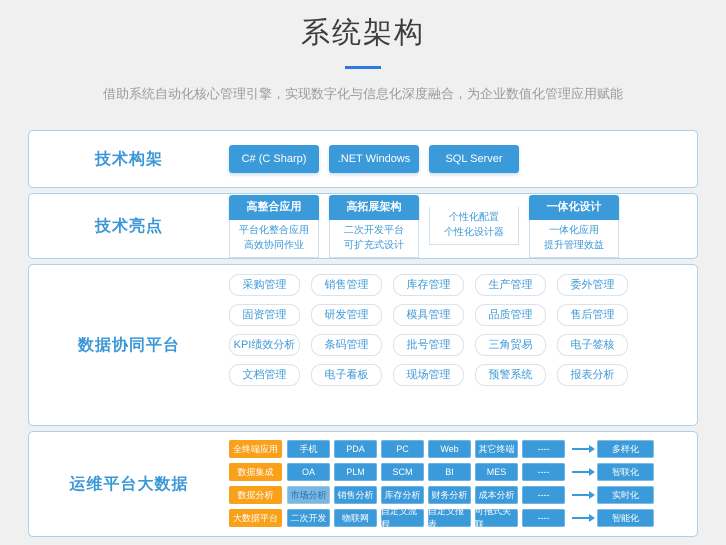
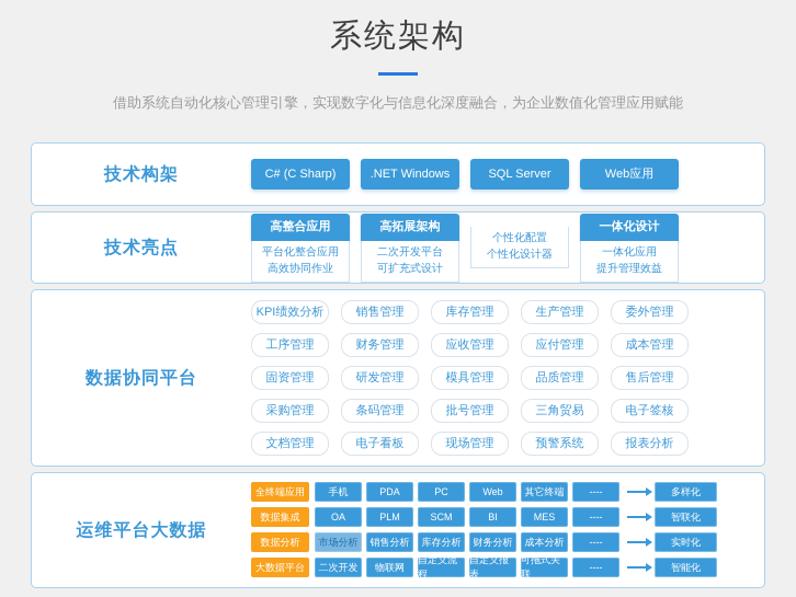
  系统架构
  借助系统自动化核心管理引擎，实现数字化与信息化深度融合，为企业数值化管理应用赋能
  技术构架
  C# (C Sharp)
  .NET Windows
  SQL Server
+ Web应用
  技术亮点
  高整合应用
  平台化整合应用
  高效协同作业
  高拓展架构
  二次开发平台
  可扩充式设计
  个性化配置
  个性化设计器
  一体化设计
  一体化应用
  提升管理效益
  数据协同平台
- 采购管理
+ KPI绩效分析
  销售管理
  库存管理
  生产管理
  委外管理
+ 工序管理
+ 财务管理
+ 应收管理
+ 应付管理
+ 成本管理
  固资管理
  研发管理
  模具管理
  品质管理
  售后管理
- KPI绩效分析
+ 采购管理
  条码管理
  批号管理
  三角贸易
  电子签核
  文档管理
  电子看板
  现场管理
  预警系统
  报表分析
  运维平台大数据
  全终端应用
  手机
  PDA
  PC
  Web
  其它终端
  ----
  多样化
  数据集成
  OA
  PLM
  SCM
  BI
  MES
  ----
  智联化
  数据分析
  市场分析
  销售分析
  库存分析
  财务分析
  成本分析
  ----
  实时化
  大数据平台
  二次开发
  物联网
  自定义流程
  自定义报表
  可拖式关联
  ----
  智能化
